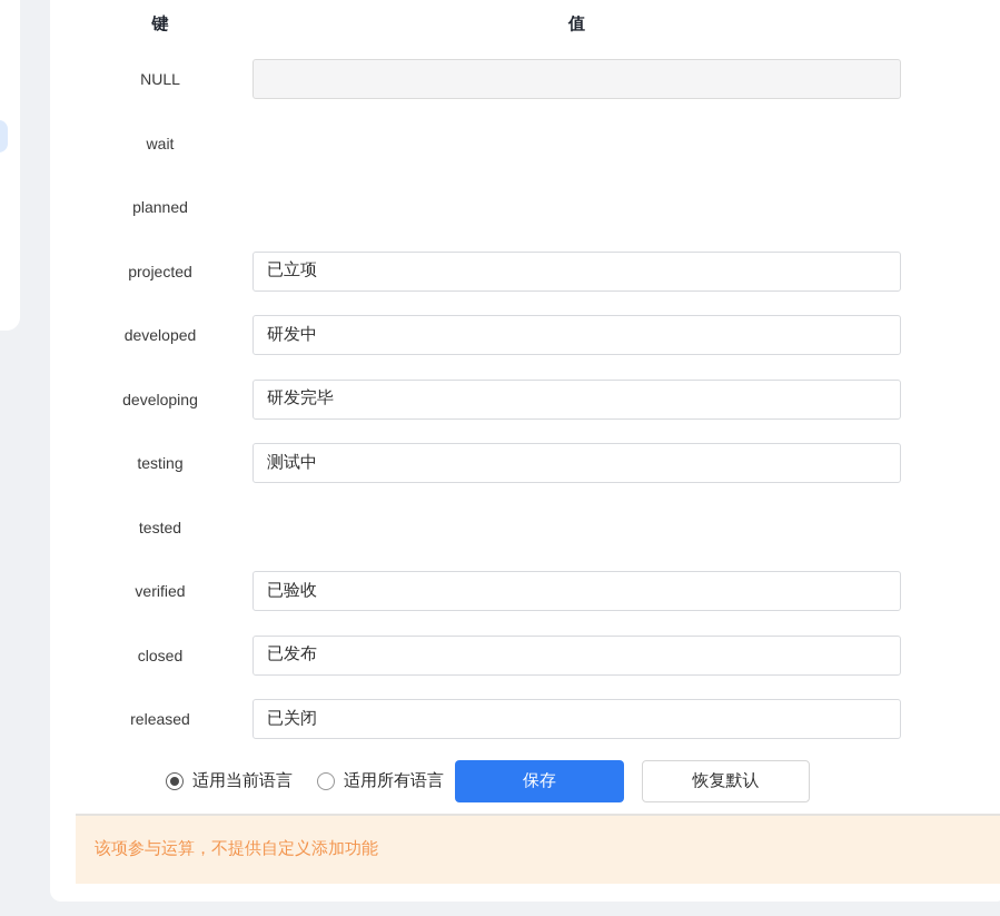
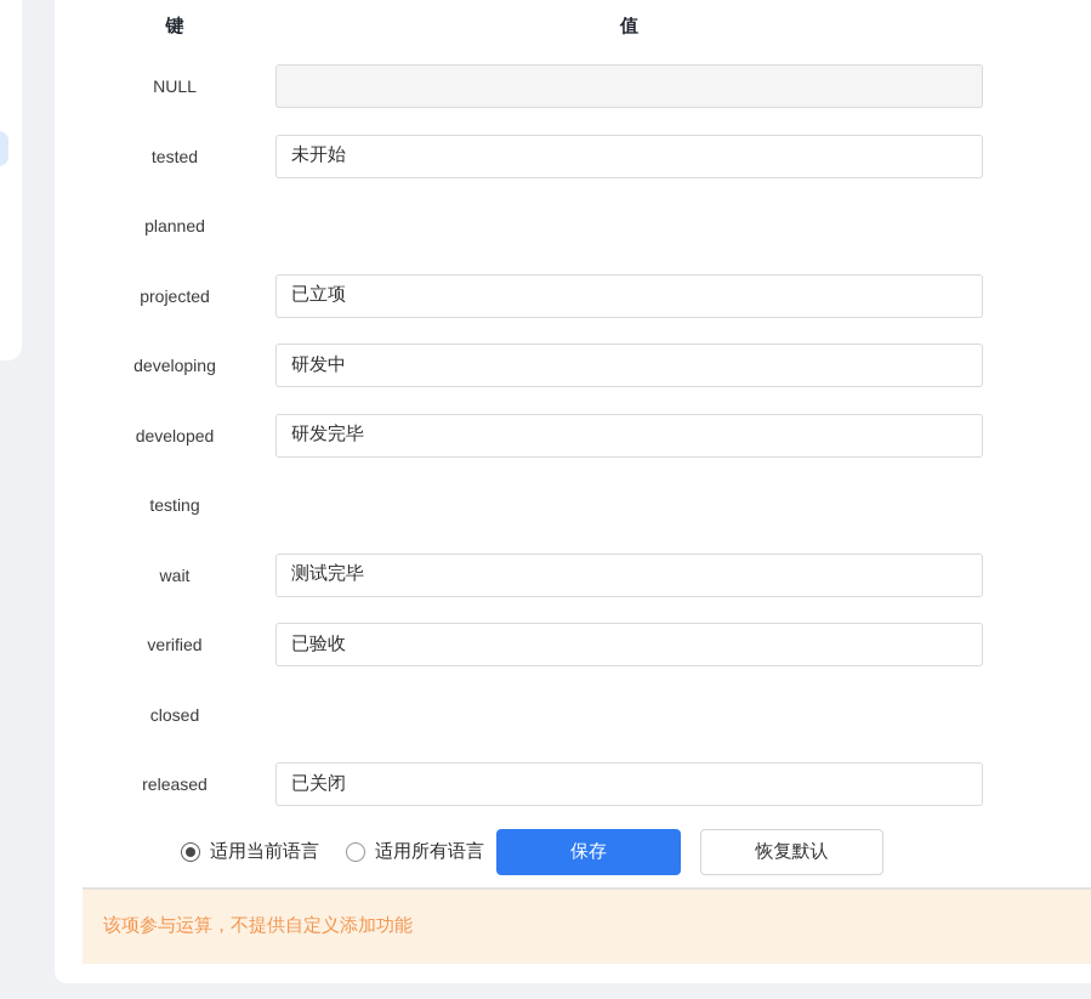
  键
  值
  NULL
- wait
+ tested
+ 未开始
  planned
  projected
  已立项
- developed
+ developing
  研发中
- developing
+ developed
  研发完毕
  testing
- 测试中
- tested
+ wait
+ 测试完毕
  verified
  已验收
  closed
- 已发布
  released
  已关闭
  适用当前语言
  适用所有语言
  保存
  恢复默认
  该项参与运算，不提供自定义添加功能
